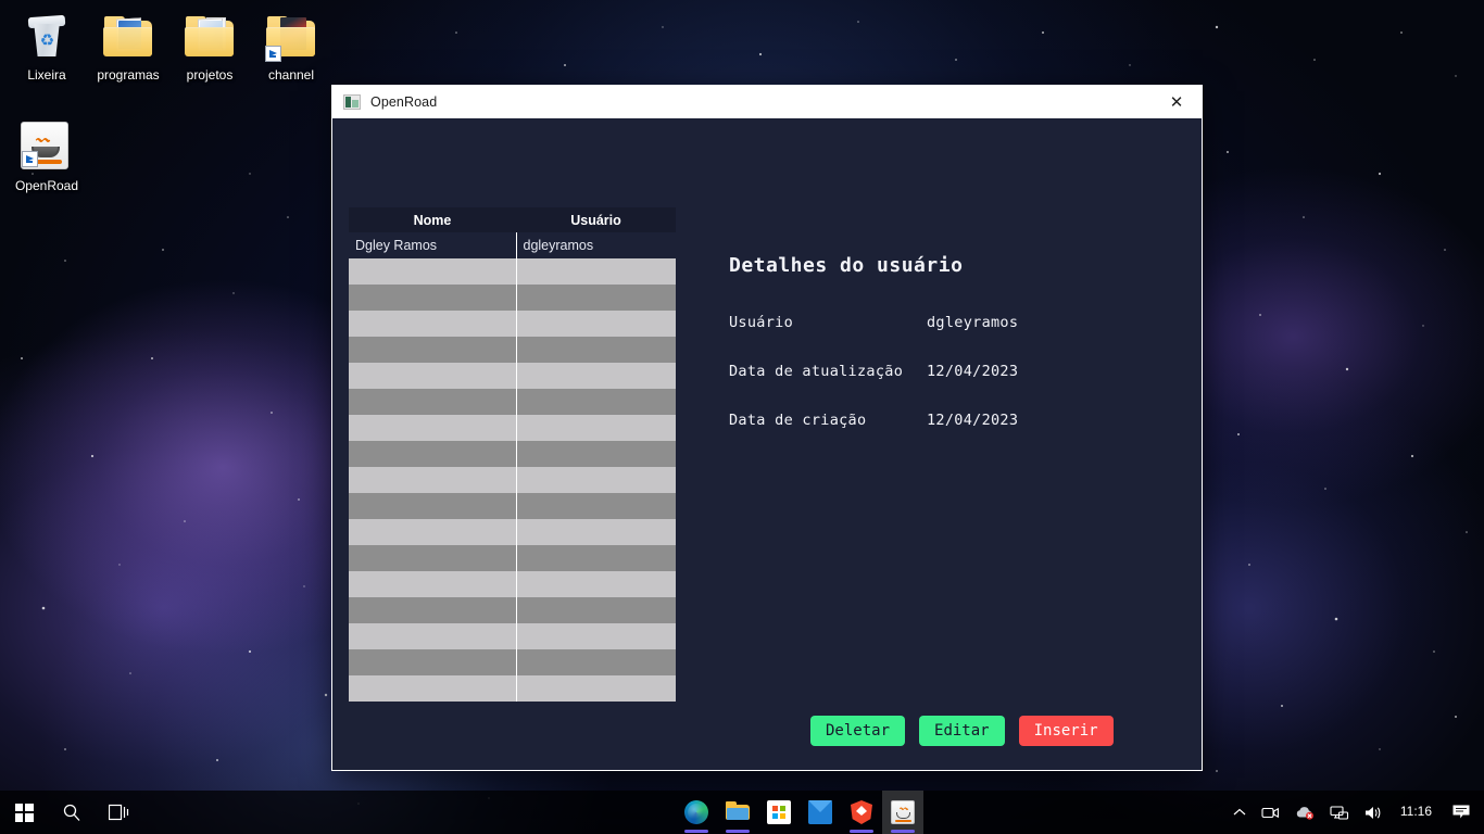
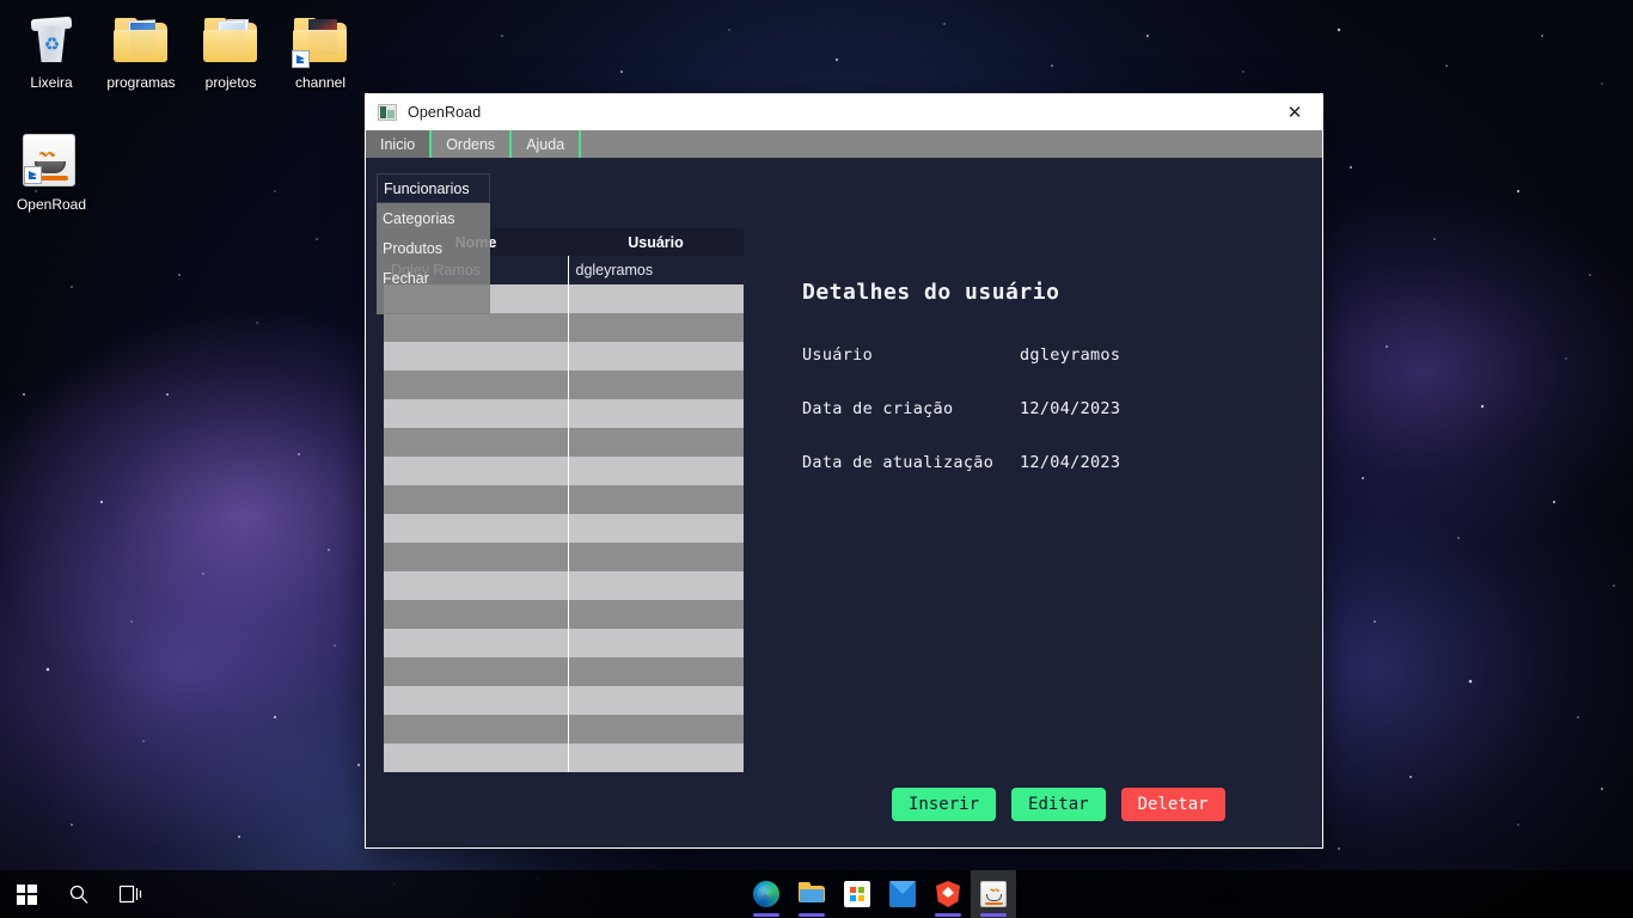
  ♻
  Lixeira
  programas
  projetos
  channel
  〰
  OpenRoad
  OpenRoad
  ✕
+ Inicio
+ Ordens
+ Ajuda
  Nome	Usuário
  Dgley Ramos	dgleyramos
  Detalhes do usuário
  Usuário
  dgleyramos
- Data de atualização
+ Data de criação
  12/04/2023
- Data de criação
+ Data de atualização
  12/04/2023
- Deletar
+ Inserir
  Editar
- Inserir
+ Deletar
+ Funcionarios
+ Categorias
+ Produtos
+ Fechar
  〰
- 11:16
